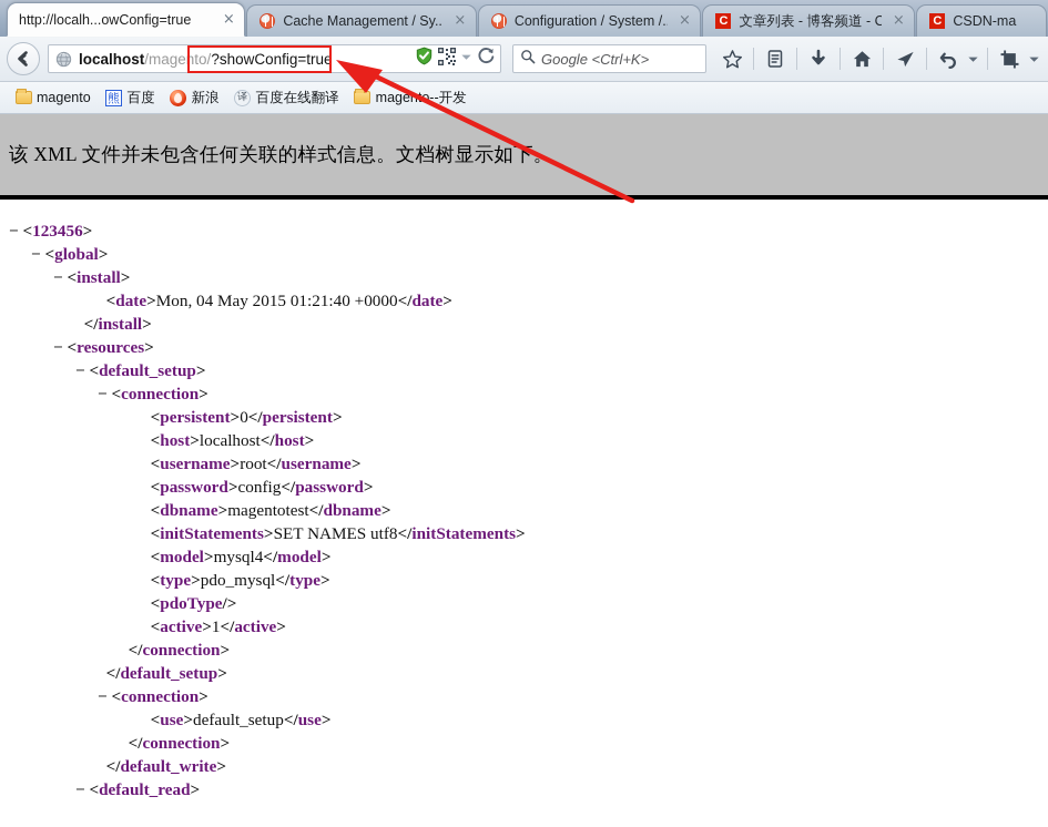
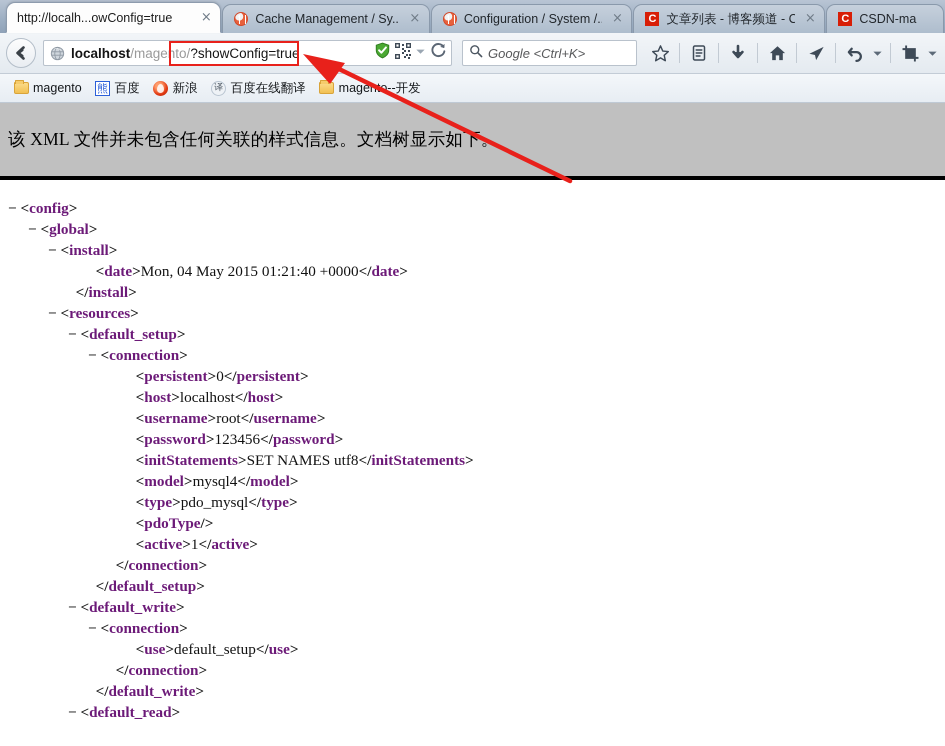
  http://localh...owConfig=true
  ×
  Cache Management / Sy..
  ×
  Configuration / System /..
  ×
  C
  文章列表 - 博客频道 - C
  ×
  C
  CSDN-ma
  localhost/magento/?showConfig=true
  Google <Ctrl+K>
  magento
  熊
  百度
  新浪
  译
  百度在线翻译
  mageo--开发
  该 XML 文件并未包含任何关联的样式信息。文档树显示如下。
- − <123456>
+ − <config>
  − <global>
  − <install>
  <date>Mon, 04 May 2015 01:21:40 +0000</date>
  </install>
  − <resources>
  − <default_setup>
  − <connection>
  <persistent>0</persistent>
  <host>localhost</host>
  <username>root</username>
- <password>config</password>
+ <password>123456</password>
- <dbname>magentotest</dbname>
  <initStatements>SET NAMES utf8</initStatements>
  <model>mysql4</model>
  <type>pdo_mysql</type>
  <pdoType/>
  <active>1</active>
  </connection>
  </default_setup>
+ − <default_write>
  − <connection>
  <use>default_setup</use>
  </connection>
  </default_write>
  − <default_read>
